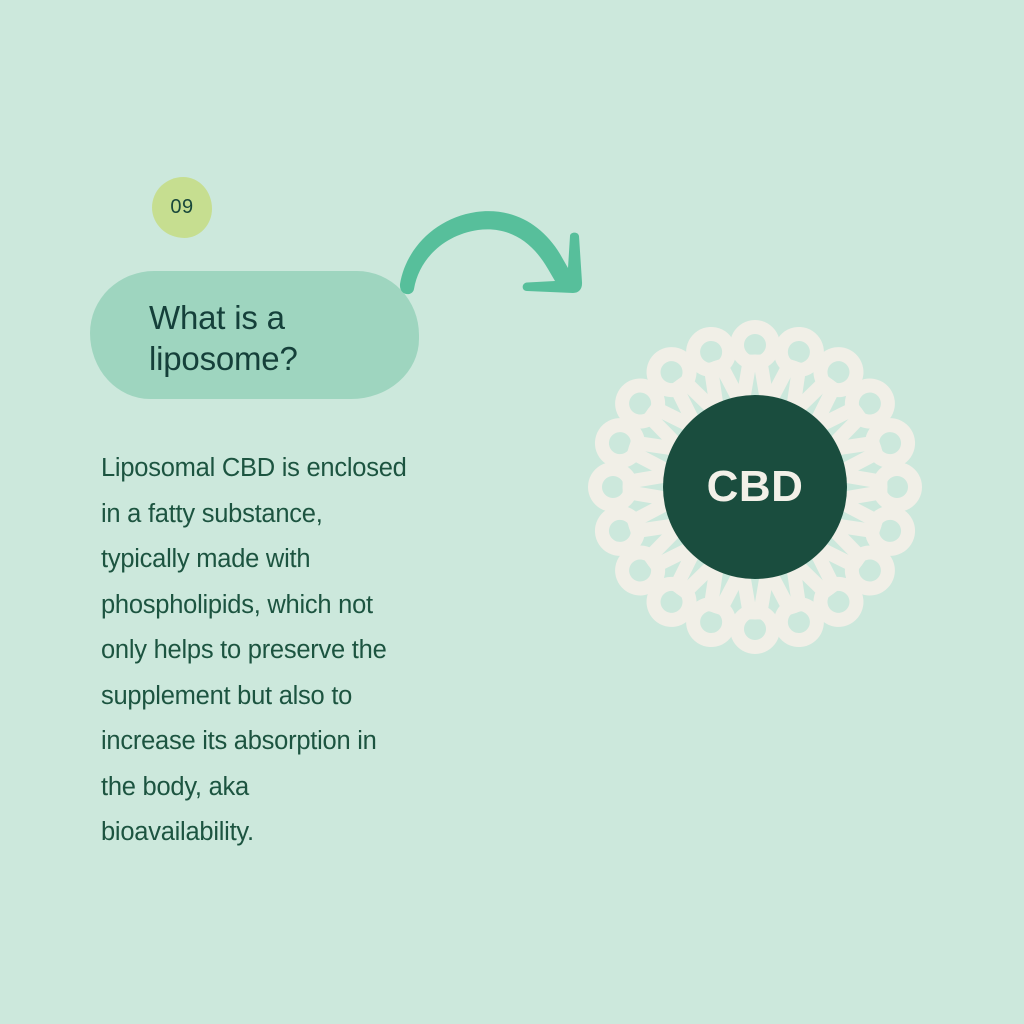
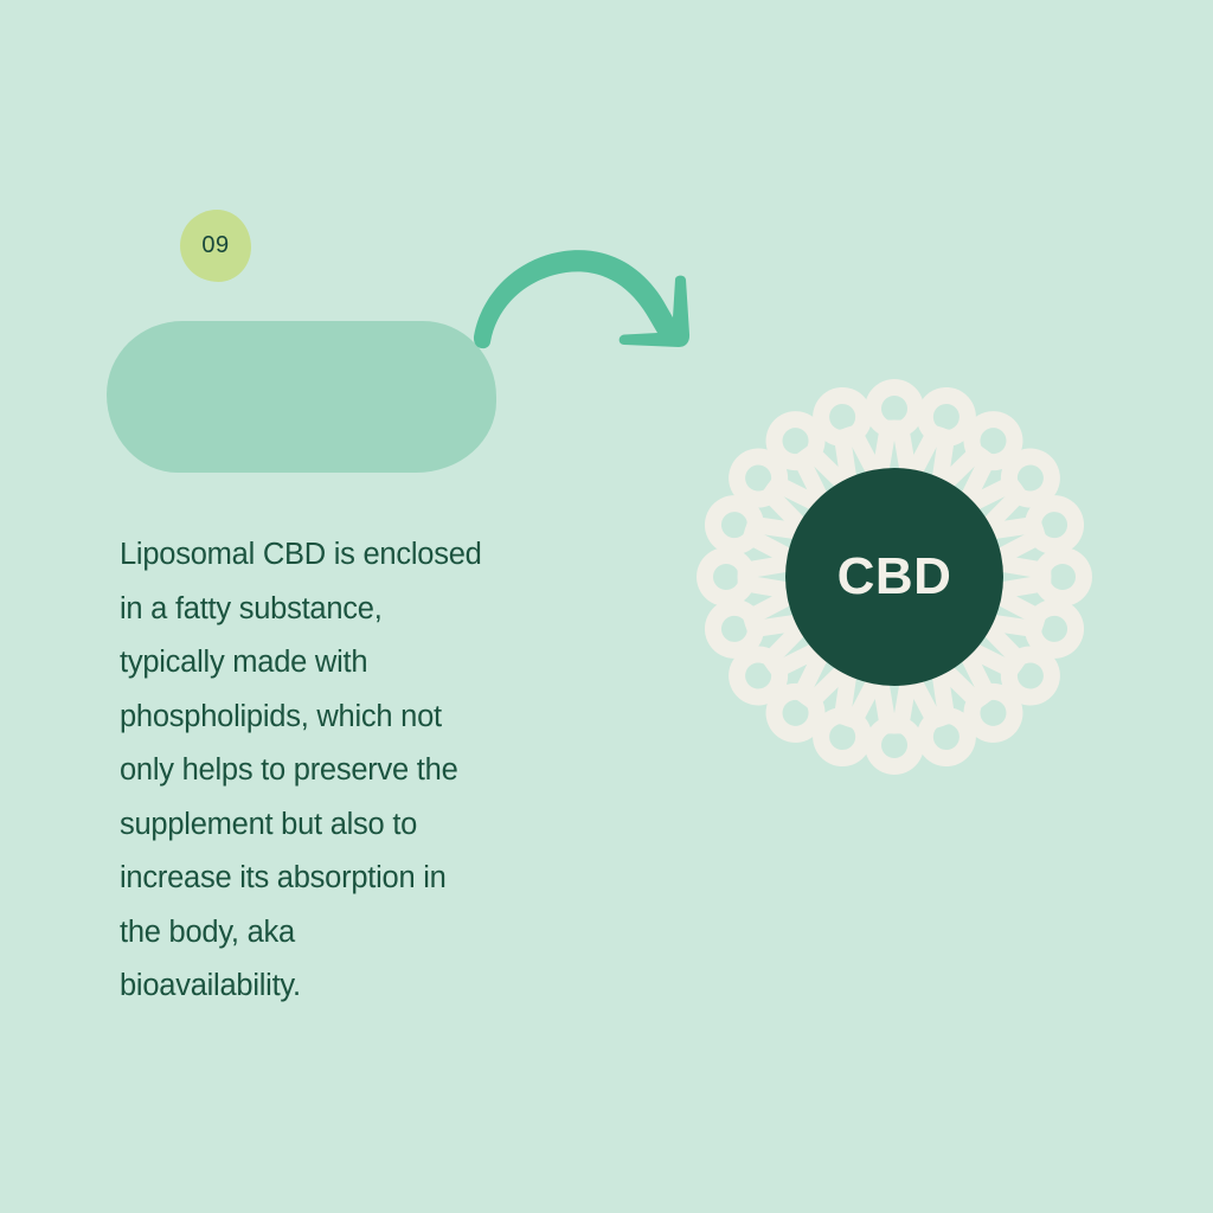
  09
- What is a
- liposome?
  Liposomal CBD is enclosed
  in a fatty substance,
  typically made with
  phospholipids, which not
  only helps to preserve the
  supplement but also to
  increase its absorption in
  the body, aka
  bioavailability.
  CBD
